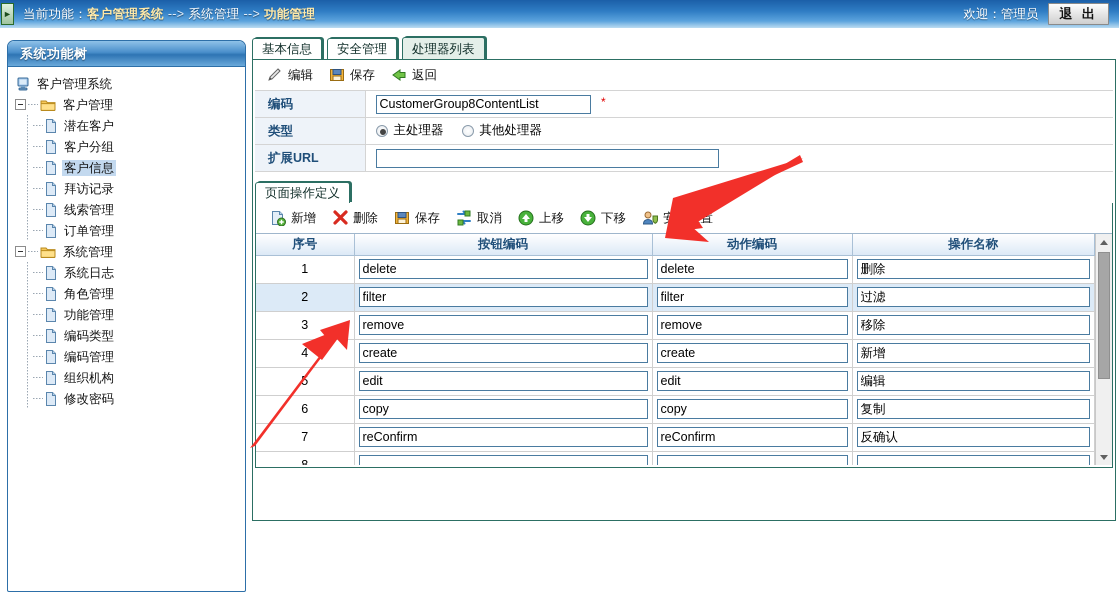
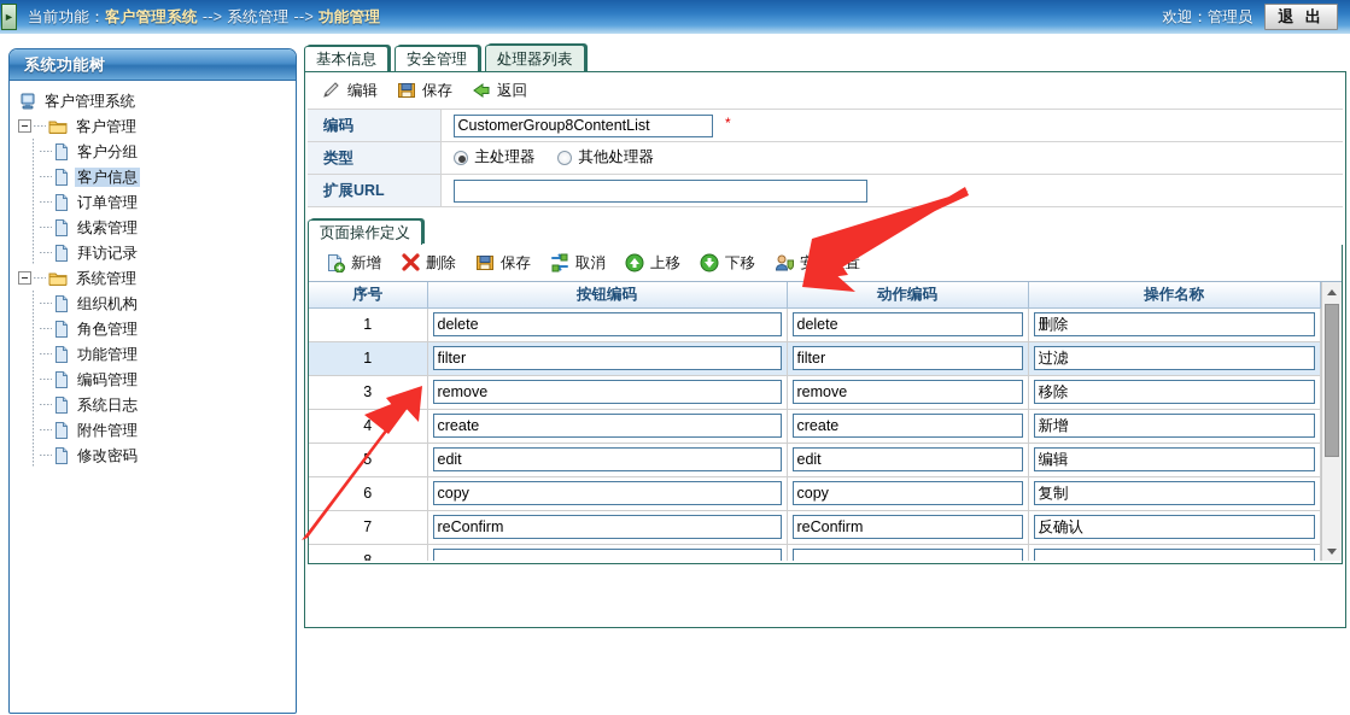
  ►
  当前功能：客户管理系统 --> 系统管理 --> 功能管理
  欢迎：管理员
  退 出
  系统功能树
  客户管理系统
  客户管理
- 潜在客户
  客户分组
  客户信息
- 拜访记录
+ 订单管理
  线索管理
- 订单管理
+ 拜访记录
  系统管理
- 系统日志
+ 组织机构
  角色管理
  功能管理
- 编码类型
  编码管理
- 组织机构
+ 系统日志
+ 附件管理
  修改密码
  基本信息
  安全管理
  处理器列表
  编辑
  保存
  返回
  编码	CustomerGroup8ContentList *
  类型	主处理器 其他处理器
  扩展URL
  页面操作定义
  新增
  删除
  保存
  取消
  上移
  下移
  序号	按钮编码	动作编码	操作名称
  1	delete	delete	删除
- 2	filter	filter	过滤
+ 1	filter	filter	过滤
  3	remove	remove	移除
  4	create	create	新增
  5	edit	edit	编辑
  6	copy	copy	复制
  7	reConfirm	reConfirm	反确认
